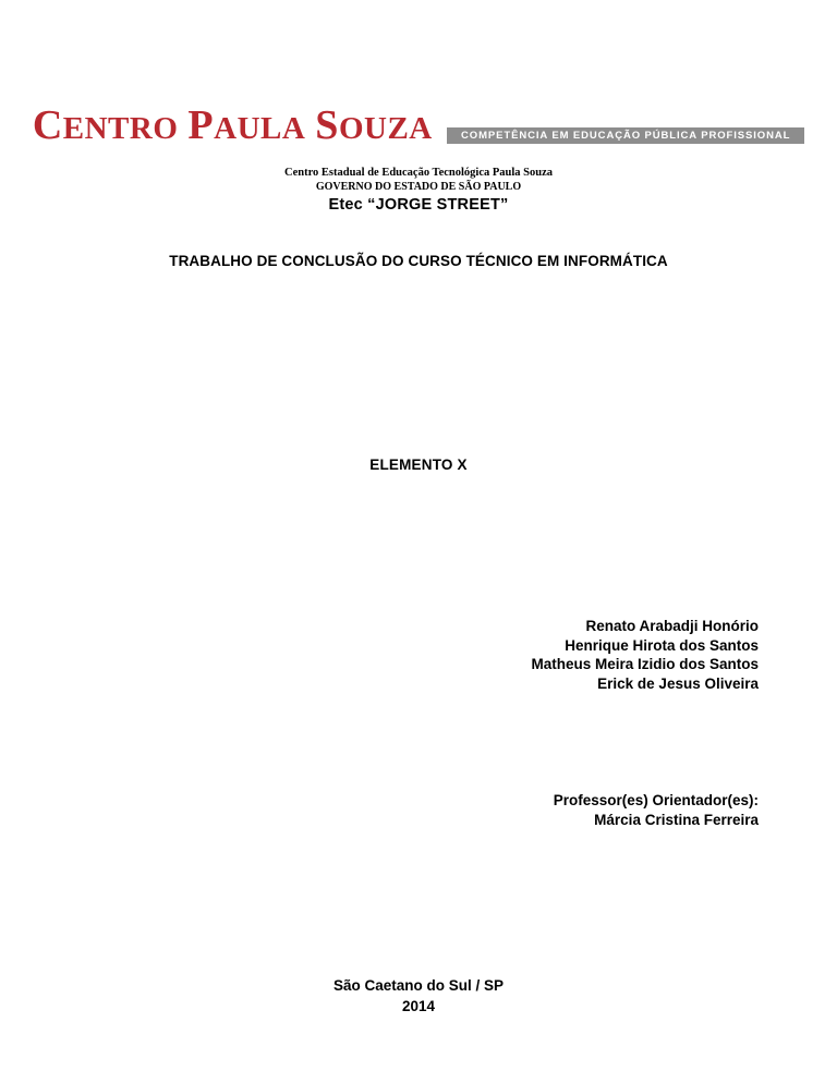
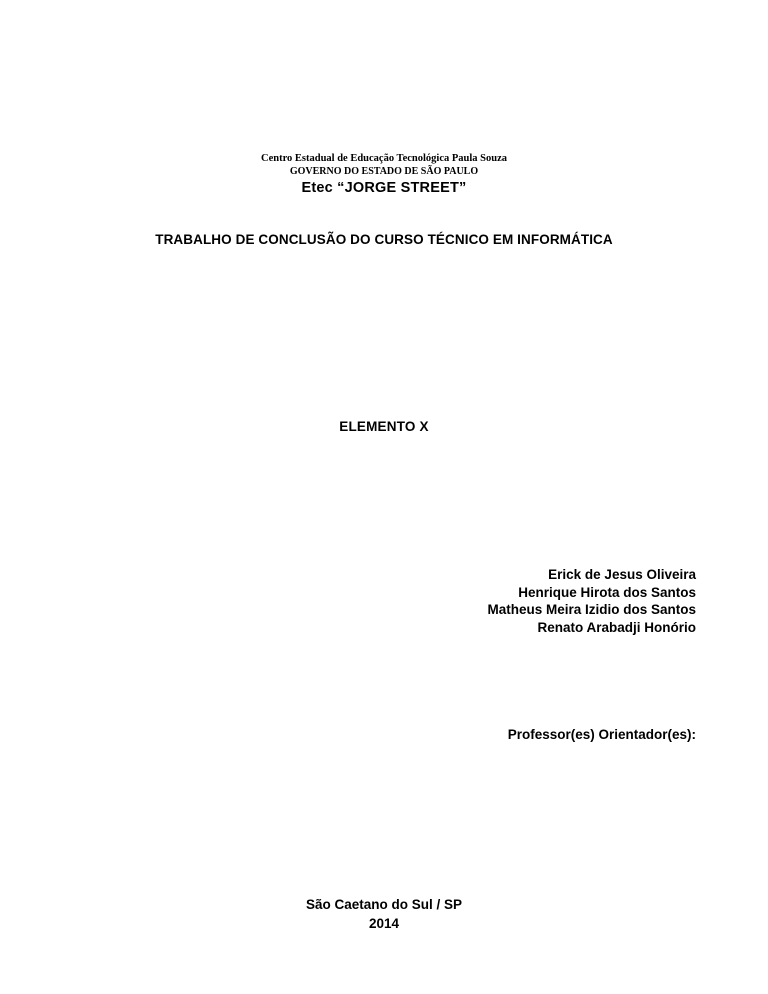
- CENTRO PAULA SOUZA COMPETÊNCIA EM EDUCAÇÃO PÚBLICA PROFISSIONAL
  Centro Estadual de Educação Tecnológica Paula Souza
  GOVERNO DO ESTADO DE SÃO PAULO
  Etec “JORGE STREET”
  TRABALHO DE CONCLUSÃO DO CURSO TÉCNICO EM INFORMÁTICA
  ELEMENTO X
- Renato Arabadji Honório
+ Erick de Jesus Oliveira
  Henrique Hirota dos Santos
  Matheus Meira Izidio dos Santos
- Erick de Jesus Oliveira
+ Renato Arabadji Honório
  Professor(es) Orientador(es):
- Márcia Cristina Ferreira
  São Caetano do Sul / SP
  2014
